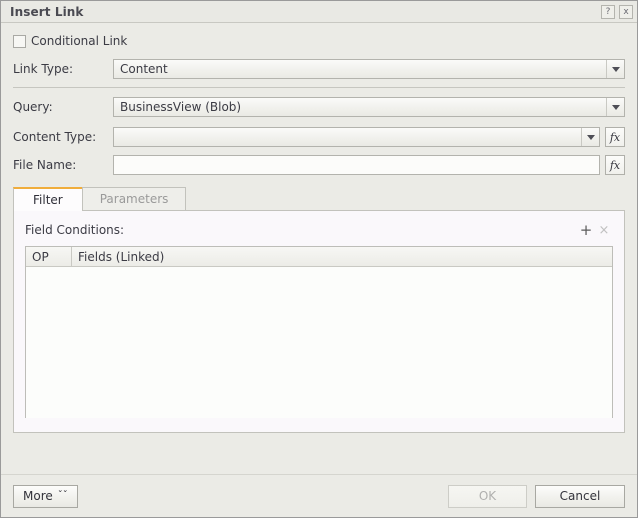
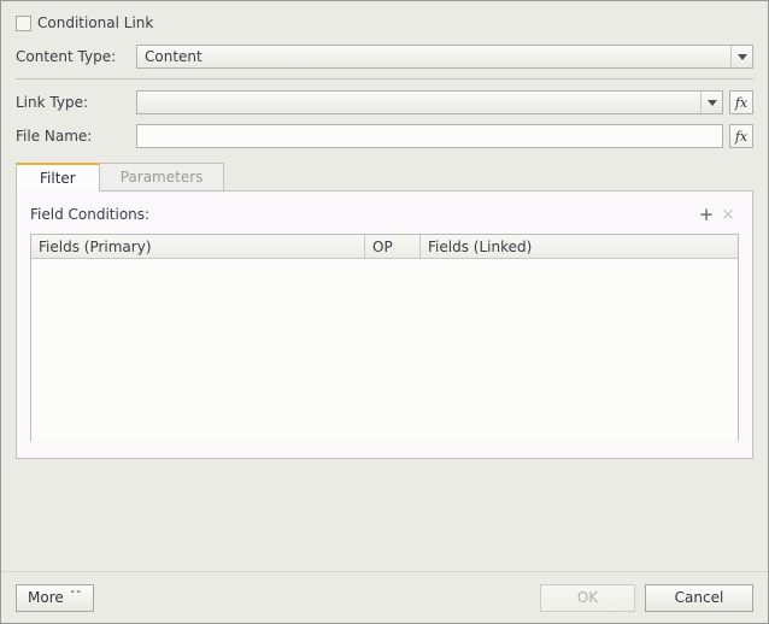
- Insert Link
- ?
- x
  Conditional Link
- Link Type:
+ Content Type:
  Content
- Query:
- BusinessView (Blob)
- Content Type:
+ Link Type:
  fx
  File Name:
  fx
  Filter
  Parameters
  Field Conditions:
  +
  ×
+ Fields (Primary)
  OP
  Fields (Linked)
  More
  ˇˇ
  OK
  Cancel
